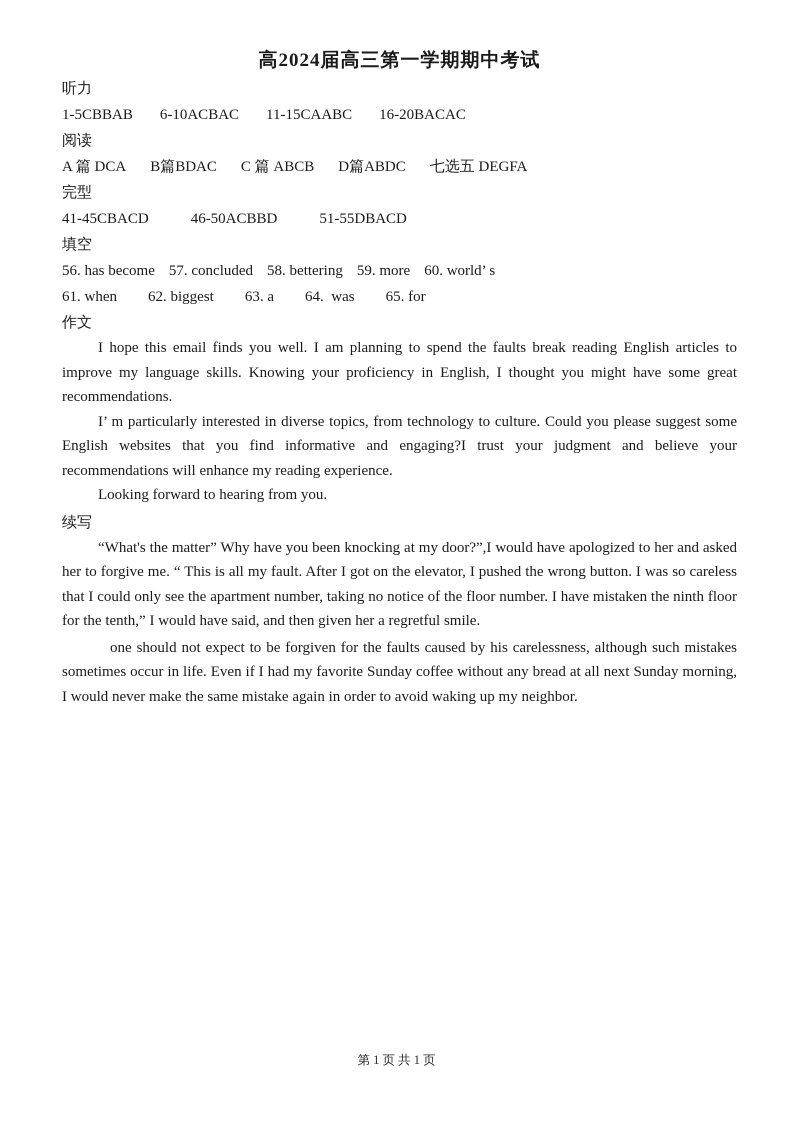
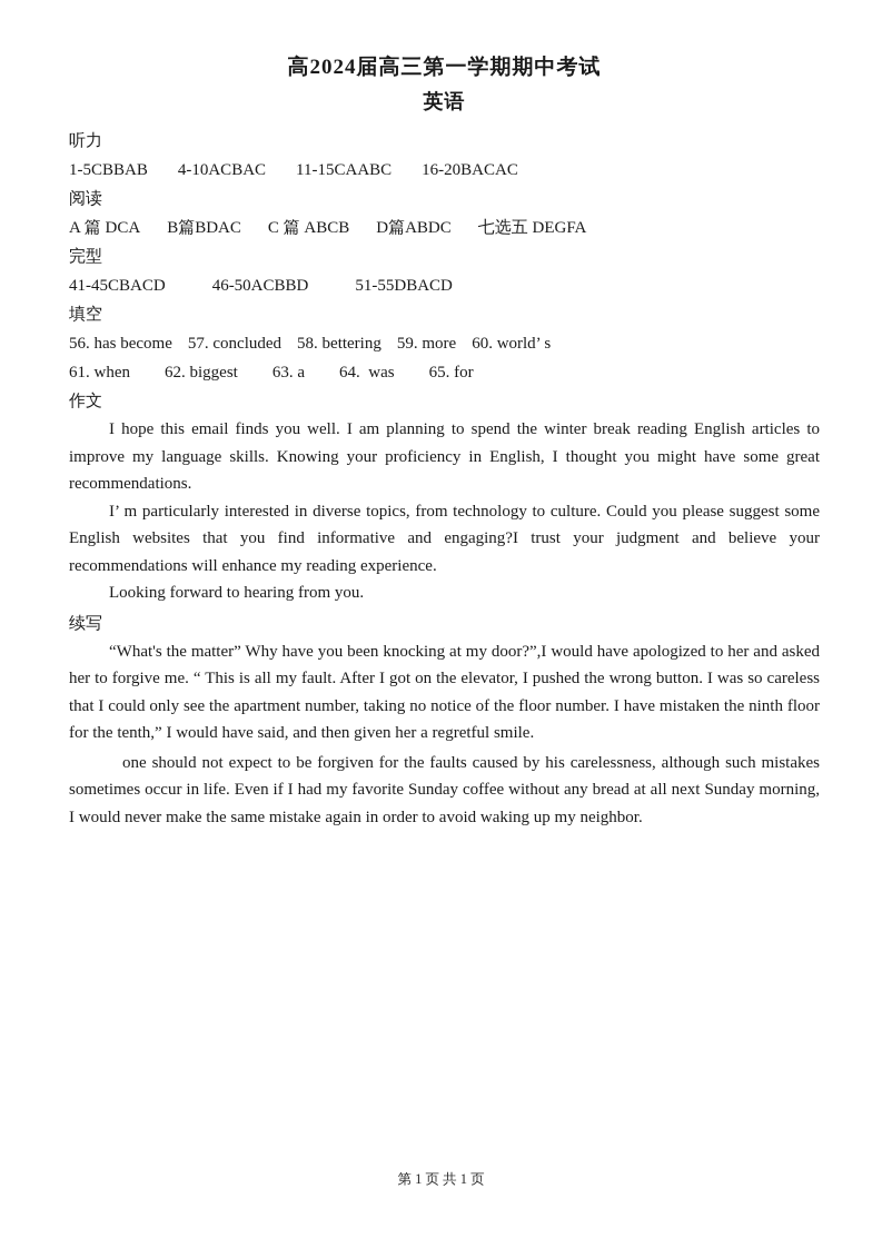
  高2024届高三第一学期期中考试
+ 英语
  听力
  1-5CBBAB
- 6-10ACBAC
+ 4-10ACBAC
  11-15CAABC
  16-20BACAC
  阅读
  A 篇 DCA
  B篇BDAC
  C 篇 ABCB
  D篇ABDC
  七选五 DEGFA
  完型
  41-45CBACD
  46-50ACBBD
  51-55DBACD
  填空
  56. has become
  57. concluded
  58. bettering
  59. more
  60. world’ s
  61. when
  62. biggest
  63. a
  64. was
  65. for
  作文
- I hope this email finds you well. I am planning to spend the faults break reading English articles to improve my language skills. Knowing your proficiency in English, I thought you might have some great recommendations.
+ I hope this email finds you well. I am planning to spend the winter break reading English articles to improve my language skills. Knowing your proficiency in English, I thought you might have some great recommendations.
  I’ m particularly interested in diverse topics, from technology to culture. Could you please suggest some English websites that you find informative and engaging?I trust your judgment and believe your recommendations will enhance my reading experience.
  Looking forward to hearing from you.
  续写
  “What's the matter” Why have you been knocking at my door?”,I would have apologized to her and asked her to forgive me. “ This is all my fault. After I got on the elevator, I pushed the wrong button. I was so careless that I could only see the apartment number, taking no notice of the floor number. I have mistaken the ninth floor for the tenth,” I would have said, and then given her a regretful smile.
  one should not expect to be forgiven for the faults caused by his carelessness, although such mistakes sometimes occur in life. Even if I had my favorite Sunday coffee without any bread at all next Sunday morning, I would never make the same mistake again in order to avoid waking up my neighbor.
  第 1 页 共 1 页
